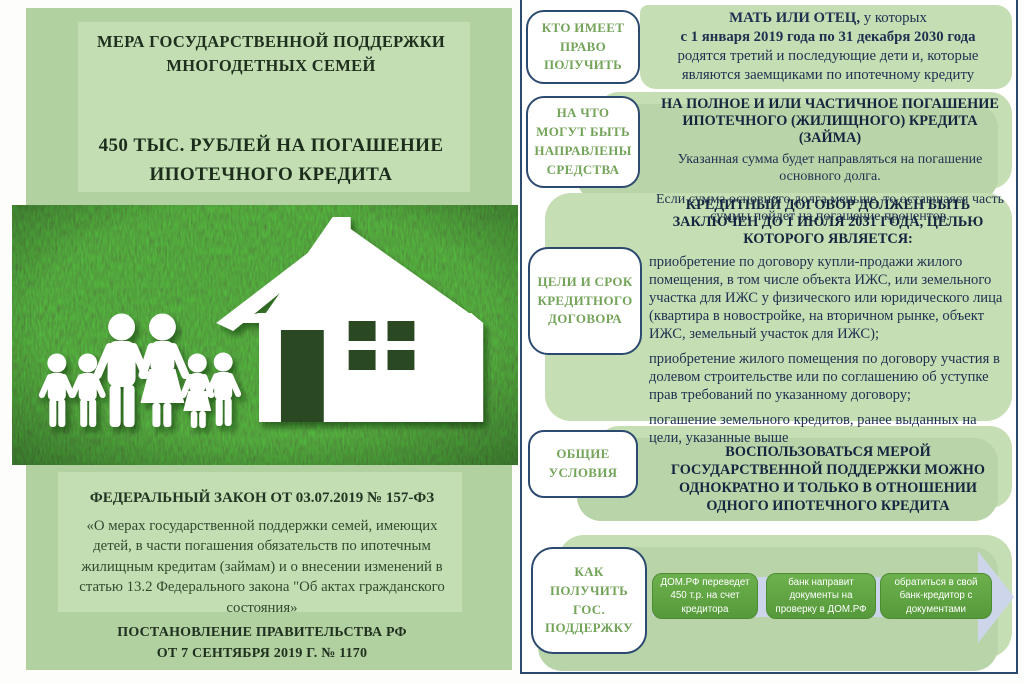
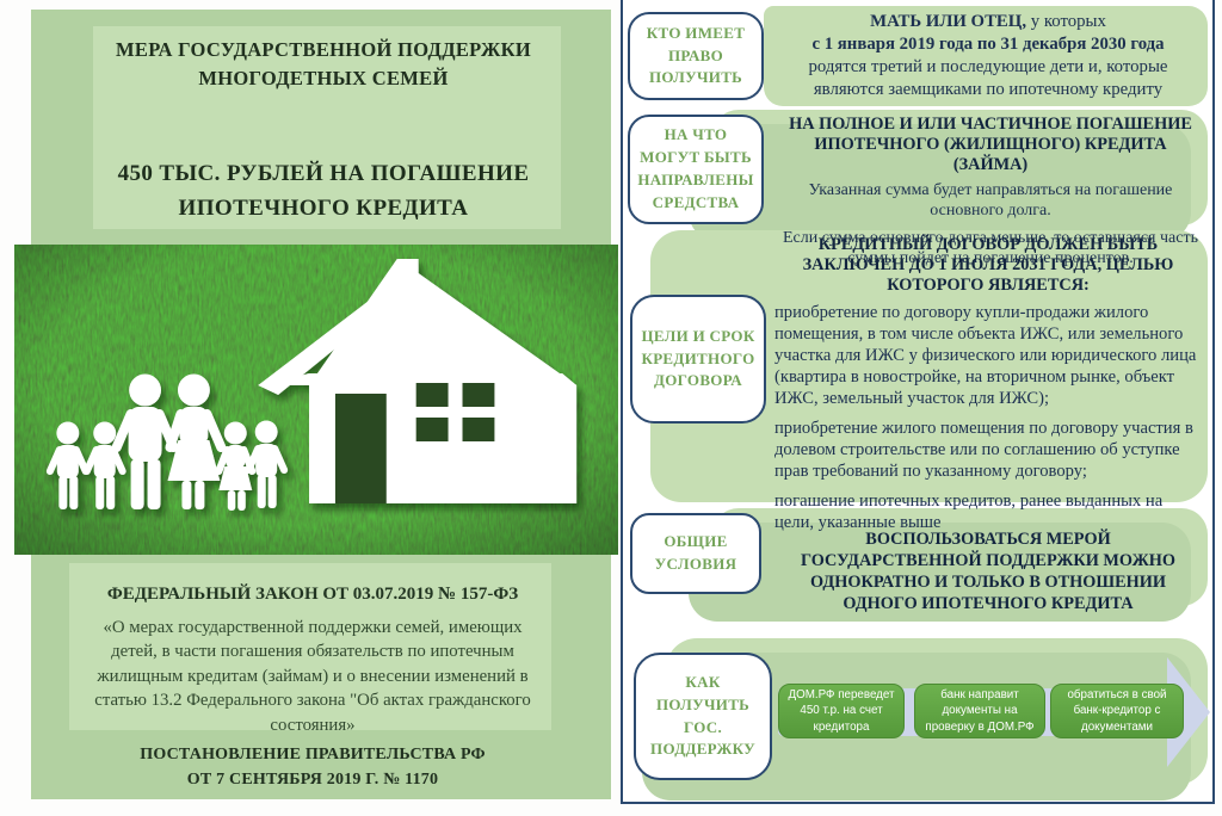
  МЕРА ГОСУДАРСТВЕННОЙ ПОДДЕРЖКИ МНОГОДЕТНЫХ СЕМЕЙ
  450 ТЫС. РУБЛЕЙ НА ПОГАШЕНИЕ ИПОТЕЧНОГО КРЕДИТА
  ФЕДЕРАЛЬНЫЙ ЗАКОН ОТ 03.07.2019 № 157-ФЗ
  «О мерах государственной поддержки семей, имеющих детей, в части погашения обязательств по ипотечным жилищным кредитам (займам) и о внесении изменений в статью 13.2 Федерального закона "Об актах гражданского состояния»
  ПОСТАНОВЛЕНИЕ ПРАВИТЕЛЬСТВА РФ
  ОТ 7 СЕНТЯБРЯ 2019 Г. № 1170
  КТО ИМЕЕТ ПРАВО ПОЛУЧИТЬ
  МАТЬ ИЛИ ОТЕЦ, у которых
  с 1 января 2019 года по 31 декабря 2030 года
  родятся третий и последующие дети и, которые являются заемщиками по ипотечному кредиту
  НА ЧТО МОГУТ БЫТЬ НАПРАВЛЕНЫ СРЕДСТВА
  НА ПОЛНОЕ И ИЛИ ЧАСТИЧНОЕ ПОГАШЕНИЕ ИПОТЕЧНОГО (ЖИЛИЩНОГО) КРЕДИТА (ЗАЙМА)
  Указанная сумма будет направляться на погашение основного долга.
  Если сумма основного долга меньше, то оставшаяся часть суммы пойдет на погашение процентов.
  ЦЕЛИ И СРОК КРЕДИТНОГО ДОГОВОРА
  КРЕДИТНЫЙ ДОГОВОР ДОЛЖЕН БЫТЬ ЗАКЛЮЧЕН ДО 1 ИЮЛЯ 2031 ГОДА, ЦЕЛЬЮ КОТОРОГО ЯВЛЯЕТСЯ:
  приобретение по договору купли-продажи жилого помещения, в том числе объекта ИЖС, или земельного участка для ИЖС у физического или юридического лица (квартира в новостройке, на вторичном рынке, объект ИЖС, земельный участок для ИЖС);
  приобретение жилого помещения по договору участия в долевом строительстве или по соглашению об уступке прав требований по указанному договору;
- погашение земельного кредитов, ранее выданных на цели, указанные выше
+ погашение ипотечных кредитов, ранее выданных на цели, указанные выше
  ОБЩИЕ УСЛОВИЯ
  ВОСПОЛЬЗОВАТЬСЯ МЕРОЙ ГОСУДАРСТВЕННОЙ ПОДДЕРЖКИ МОЖНО ОДНОКРАТНО И ТОЛЬКО В ОТНОШЕНИИ ОДНОГО ИПОТЕЧНОГО КРЕДИТА
  КАК ПОЛУЧИТЬ ГОС. ПОДДЕРЖКУ
  ДОМ.РФ переведет 450 т.р. на счет кредитора
  банк направит документы на проверку в ДОМ.РФ
  обратиться в свой банк-кредитор с документами
